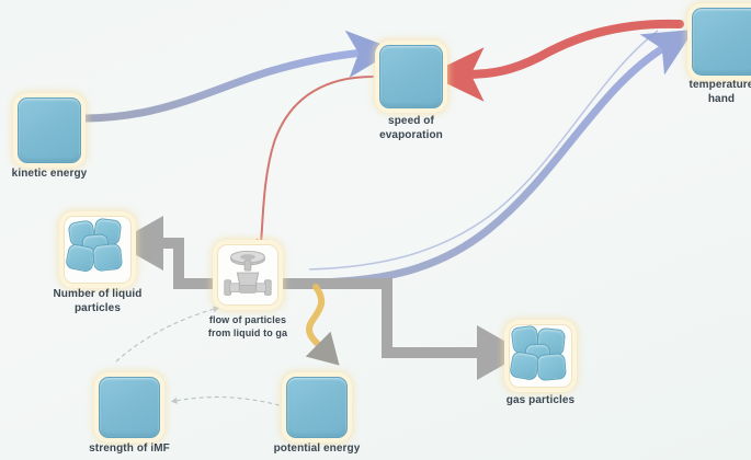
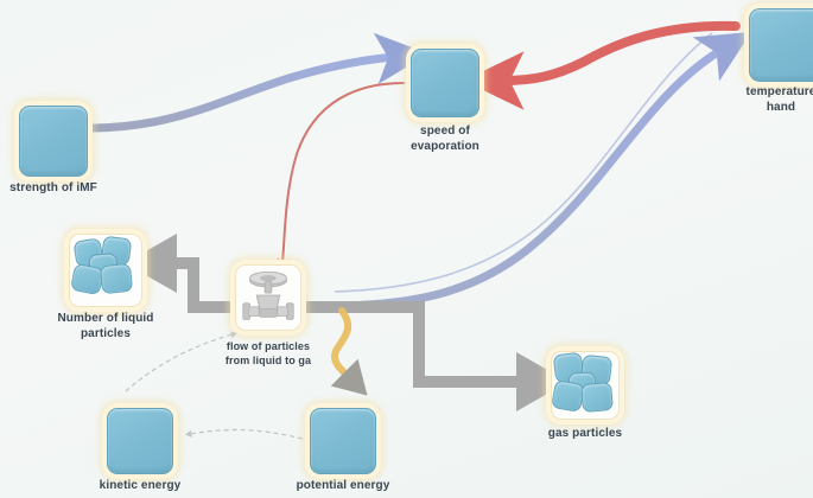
- kinetic energy
+ strength of iMF
  speed of
  evaporation
  temperatur
  hand
  Number of liquid
  particles
  flow of particles
  from liquid to ga
  gas particles
- strength of iMF
+ kinetic energy
  potential energy
